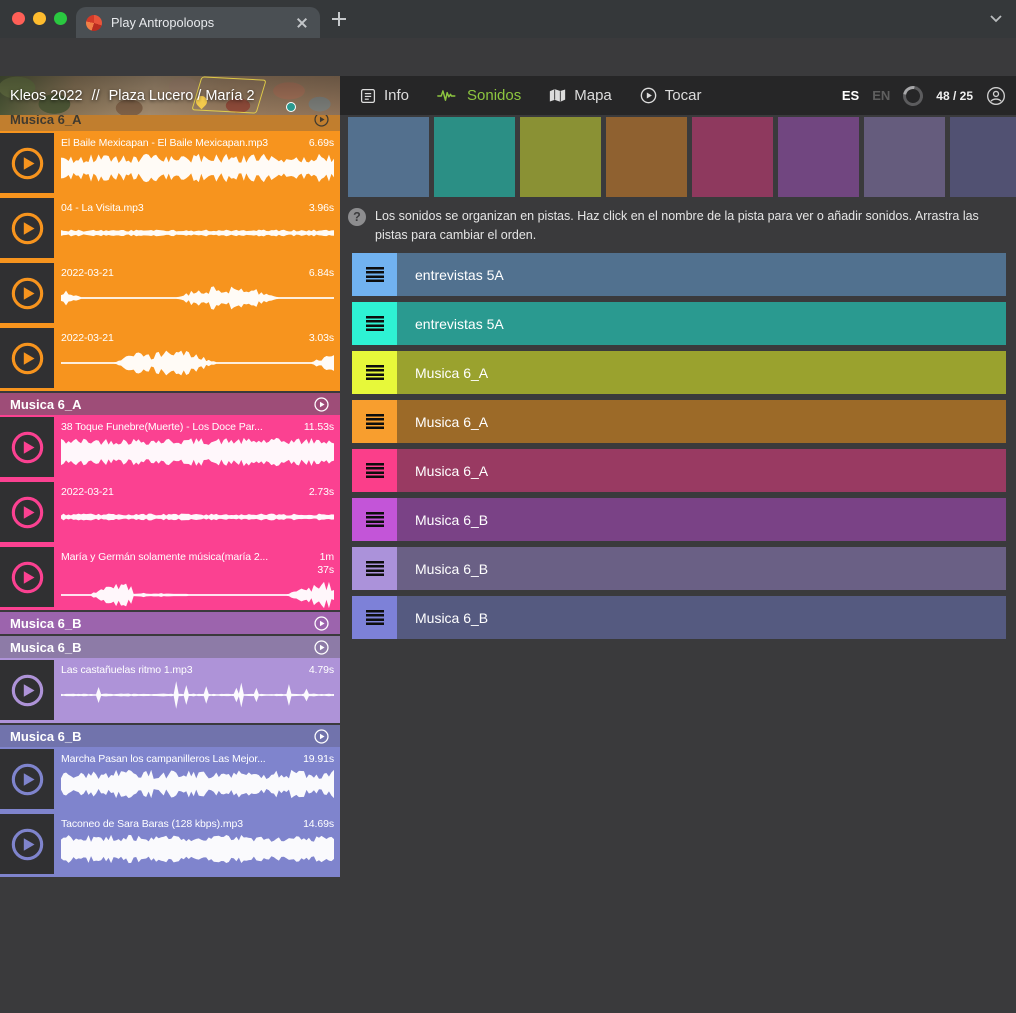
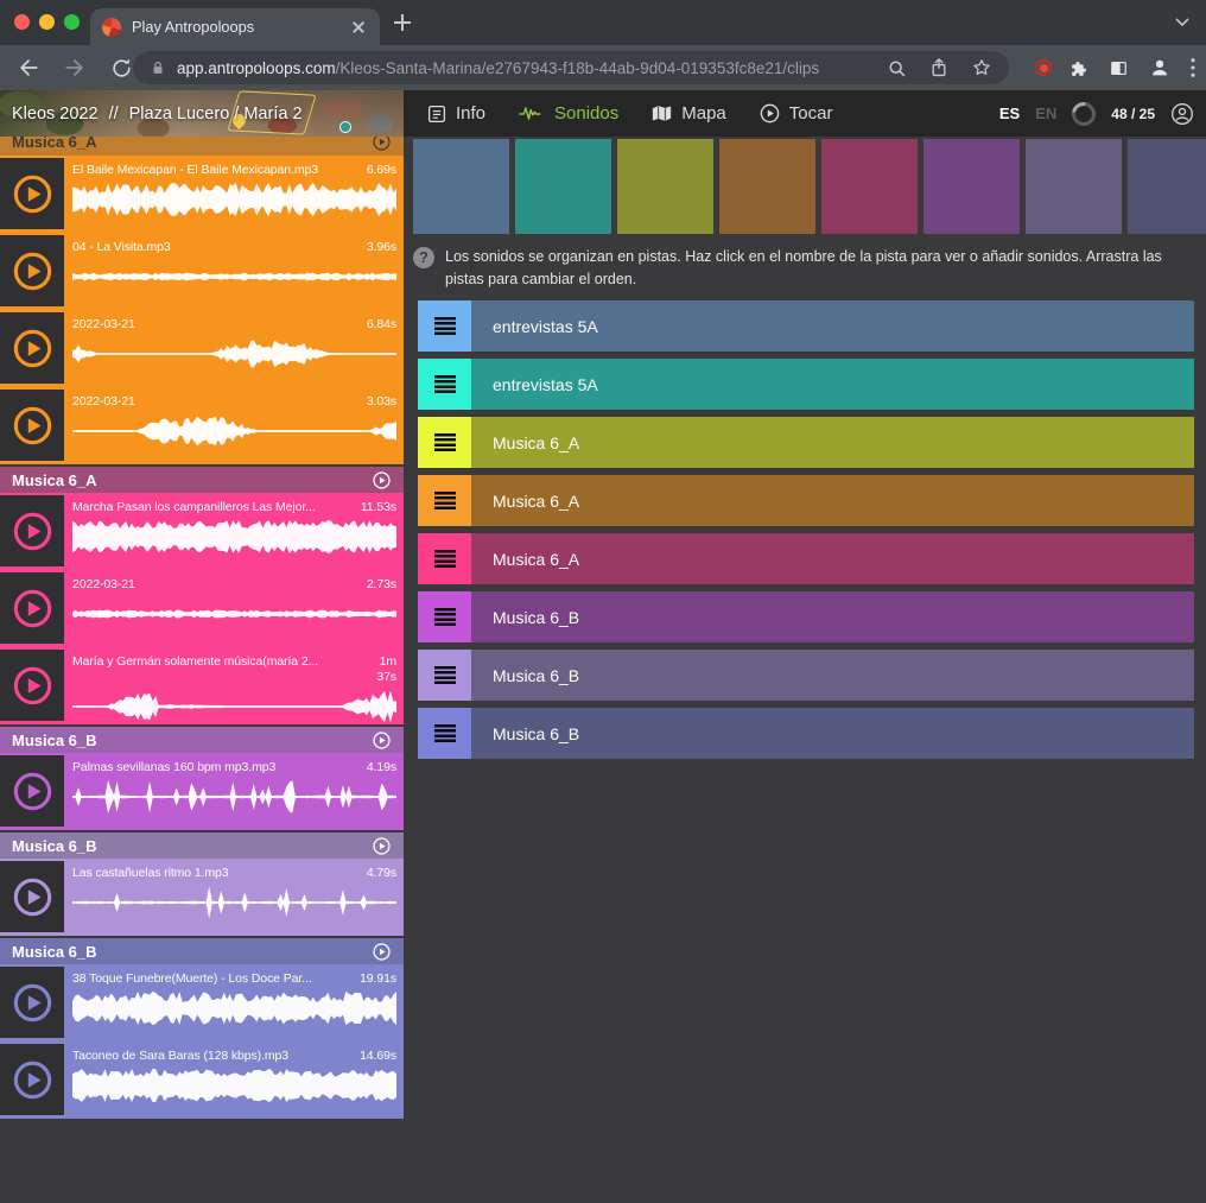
  Play Antropoloops
+ app.antropoloops.com/Kleos-Santa-Marina/e2767943-f18b-44ab-9d04-019353fc8e21/clips
  Kleos 2022
  //
  Plaza Lucero / María 2
  Info
  Sonidos
  Mapa
  Tocar
  ES
  EN
  48 / 25
  Musica 6_A
  El Baile Mexicapan - El Baile Mexicapan.mp3
  6.69s
  04 - La Visita.mp3
  3.96s
  2022-03-21
  6.84s
  2022-03-21
  3.03s
  Musica 6_A
- 38 Toque Funebre(Muerte) - Los Doce Par...
+ Marcha Pasan los campanilleros Las Mejor...
  11.53s
  2022-03-21
  2.73s
  María y Germán solamente música(maría 2...
  1m 37s
  Musica 6_B
+ Palmas sevillanas 160 bpm mp3.mp3
+ 4.19s
  Musica 6_B
  Las castañuelas ritmo 1.mp3
  4.79s
  Musica 6_B
- Marcha Pasan los campanilleros Las Mejor...
+ 38 Toque Funebre(Muerte) - Los Doce Par...
  19.91s
  Taconeo de Sara Baras (128 kbps).mp3
  14.69s
  ?
  Los sonidos se organizan en pistas. Haz click en el nombre de la pista para ver o añadir sonidos. Arrastra las pistas para cambiar el orden.
  entrevistas 5A
  entrevistas 5A
  Musica 6_A
  Musica 6_A
  Musica 6_A
  Musica 6_B
  Musica 6_B
  Musica 6_B
